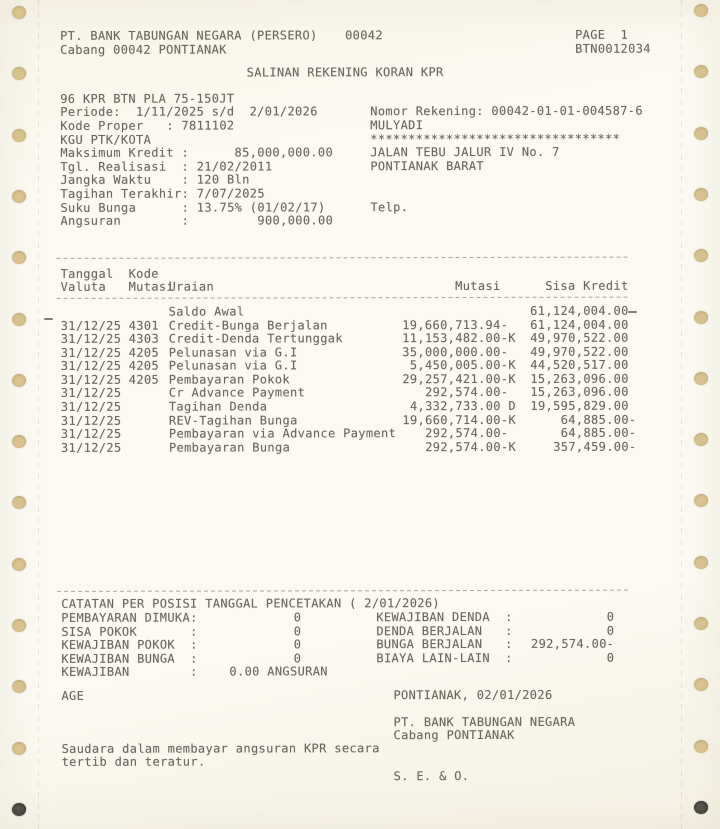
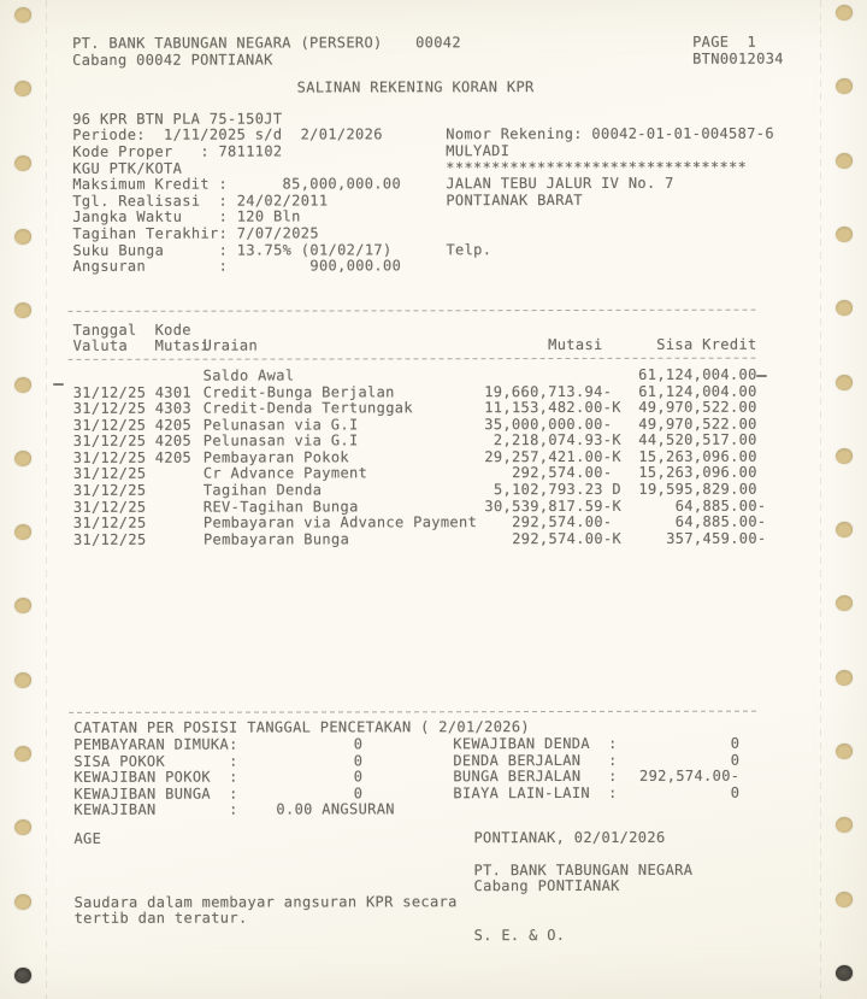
  PT. BANK TABUNGAN NEGARA (PERSERO)
  Cabang 00042 PONTIANAK
  00042
  PAGE 1
  BTN0012034
  SALINAN REKENING KORAN KPR
  96 KPR BTN PLA 75-150JT
  Periode: 1/11/2025 s/d 2/01/2026
  Kode Proper : 7811102
  KGU PTK/KOTA
  Maksimum Kredit : 85,000,000.00
- Tgl. Realisasi : 21/02/2011
+ Tgl. Realisasi : 24/02/2011
  Jangka Waktu : 120 Bln
  Tagihan Terakhir: 7/07/2025
  Suku Bunga : 13.75% (01/02/17)
  Angsuran : 900,000.00
  Nomor Rekening: 00042-01-01-004587-6
  MULYADI
  *********************************
  JALAN TEBU JALUR IV No. 7
  PONTIANAK BARAT
  Telp.
  Tanggal
  Kode
  Valuta
  Mutas
  Uraian
  Mutasi
  Sisa Kredit
  Saldo Awal
  61,124,004.00
  31/12/25
  4301
  Credit-Bunga Berjalan
  19,660,713.94
  -
  61,124,004.00
  31/12/25
  4303
  Credit-Denda Tertunggak
  11,153,482.00
  -K
  49,970,522.00
  31/12/25
  4205
  Pelunasan via G.I
  35,000,000.00
  -
  49,970,522.00
  31/12/25
  4205
  Pelunasan via G.I
- 5,450,005.00
+ 2,218,074.93
  -K
  44,520,517.00
  31/12/25
  4205
  Pembayaran Pokok
  29,257,421.00
  -K
  15,263,096.00
  31/12/25
  Cr Advance Payment
  292,574.00
  -
  15,263,096.00
  31/12/25
  Tagihan Denda
- 4,332,733.00
+ 5,102,793.23
  D
  19,595,829.00
  31/12/25
  REV-Tagihan Bunga
- 19,660,714.00
+ 30,539,817.59
  -K
  64,885.00
  -
  31/12/25
  Pembayaran via Advance Payment
  292,574.00
  -
  64,885.00
  -
  31/12/25
  Pembayaran Bunga
  292,574.00
  -K
  357,459.00
  -
  CATATAN PER POSISI TANGGAL PENCETAKAN ( 2/01/2026)
  PEMBAYARAN DIMUKA:
  0
  KEWAJIBAN DENDA :
  0
  SISA POKOK :
  0
  DENDA BERJALAN :
  0
  KEWAJIBAN POKOK :
  0
  BUNGA BERJALAN :
  292,574.00-
  KEWAJIBAN BUNGA :
  0
  BIAYA LAIN-LAIN :
  0
  KEWAJIBAN :
  0.00 ANGSURAN
  AGE
  Saudara dalam membayar angsuran KPR secara
  tertib dan teratur.
  PONTIANAK, 02/01/2026
  PT. BANK TABUNGAN NEGARA
  Cabang PONTIANAK
  S. E. & O.
